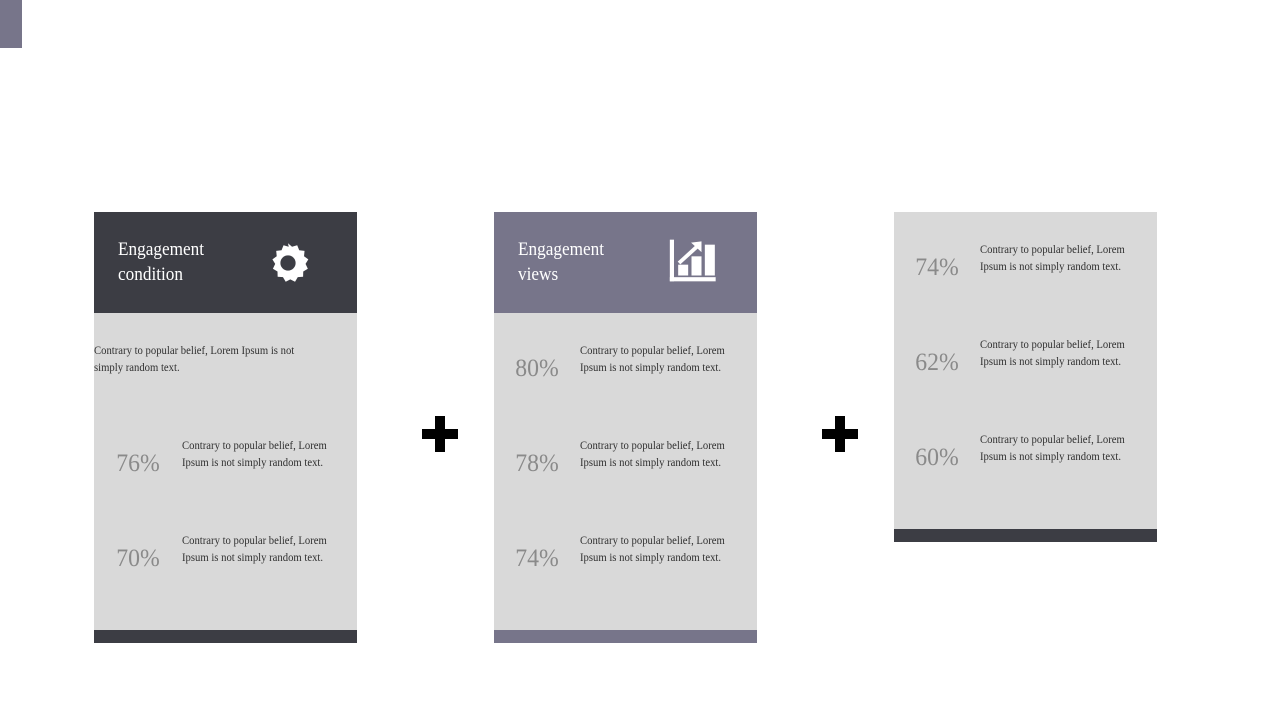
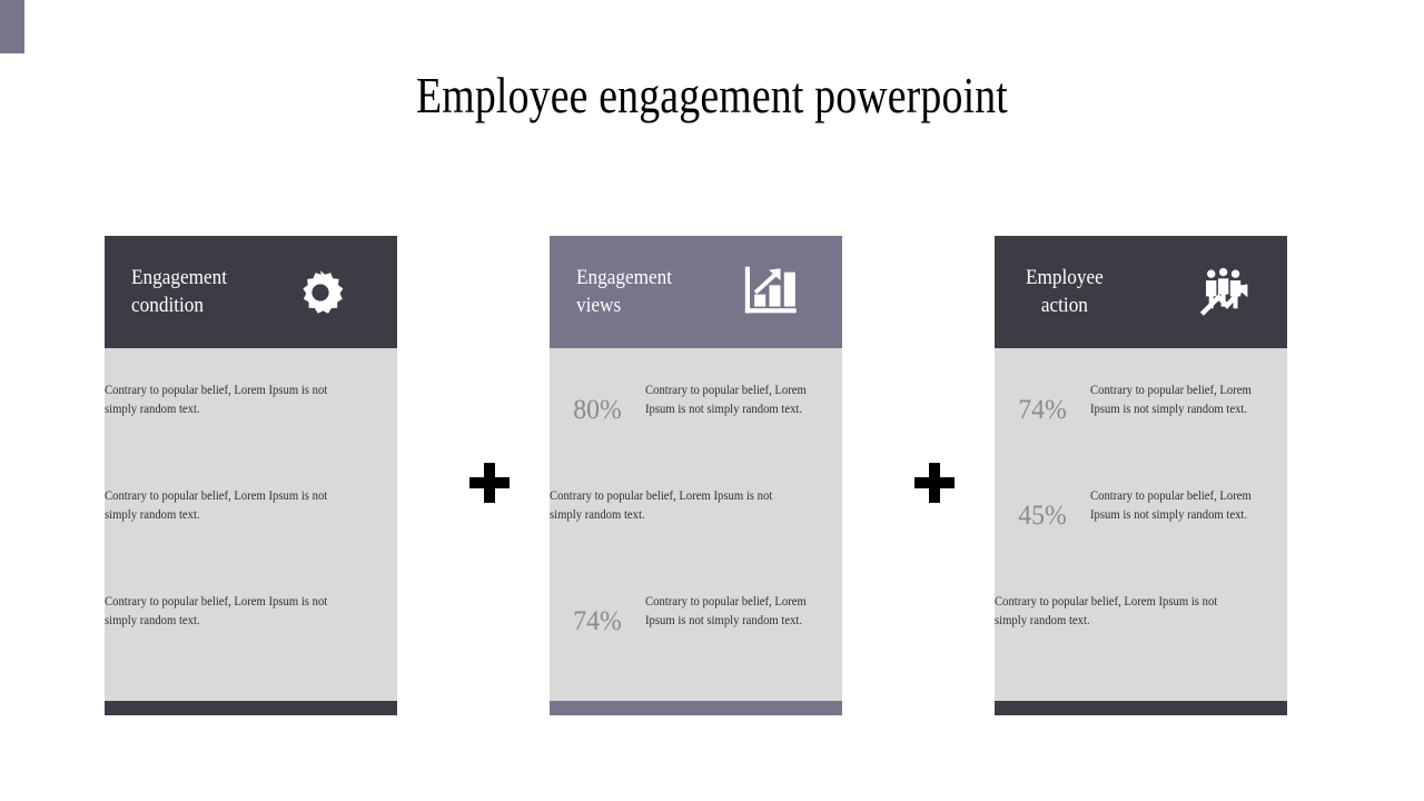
+ Employee engagement powerpoint
  Engagement
  condition
  Contrary to popular belief, Lorem Ipsum is not simply random text.
- 76%
  Contrary to popular belief, Lorem Ipsum is not simply random text.
- 70%
  Contrary to popular belief, Lorem Ipsum is not simply random text.
  Engagement
  views
  80%
  Contrary to popular belief, Lorem Ipsum is not simply random text.
- 78%
  Contrary to popular belief, Lorem Ipsum is not simply random text.
  74%
  Contrary to popular belief, Lorem Ipsum is not simply random text.
+ Employee
+ action
  74%
  Contrary to popular belief, Lorem Ipsum is not simply random text.
- 62%
+ 45%
  Contrary to popular belief, Lorem Ipsum is not simply random text.
- 60%
  Contrary to popular belief, Lorem Ipsum is not simply random text.
